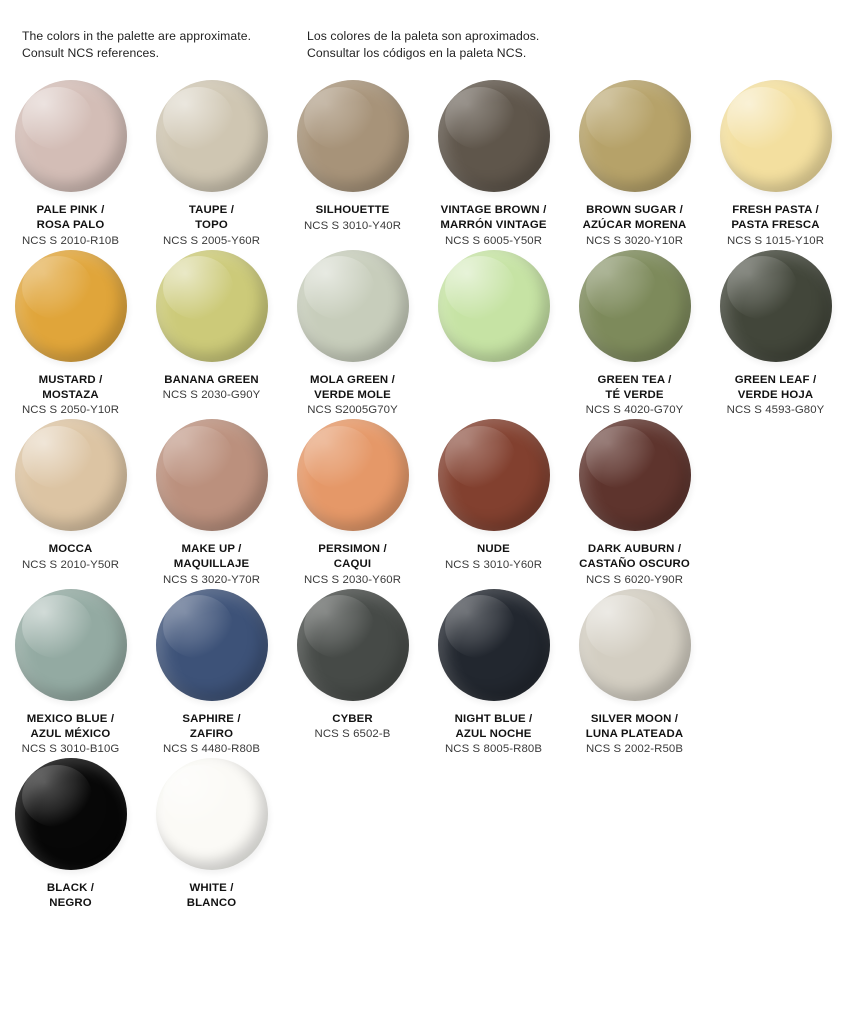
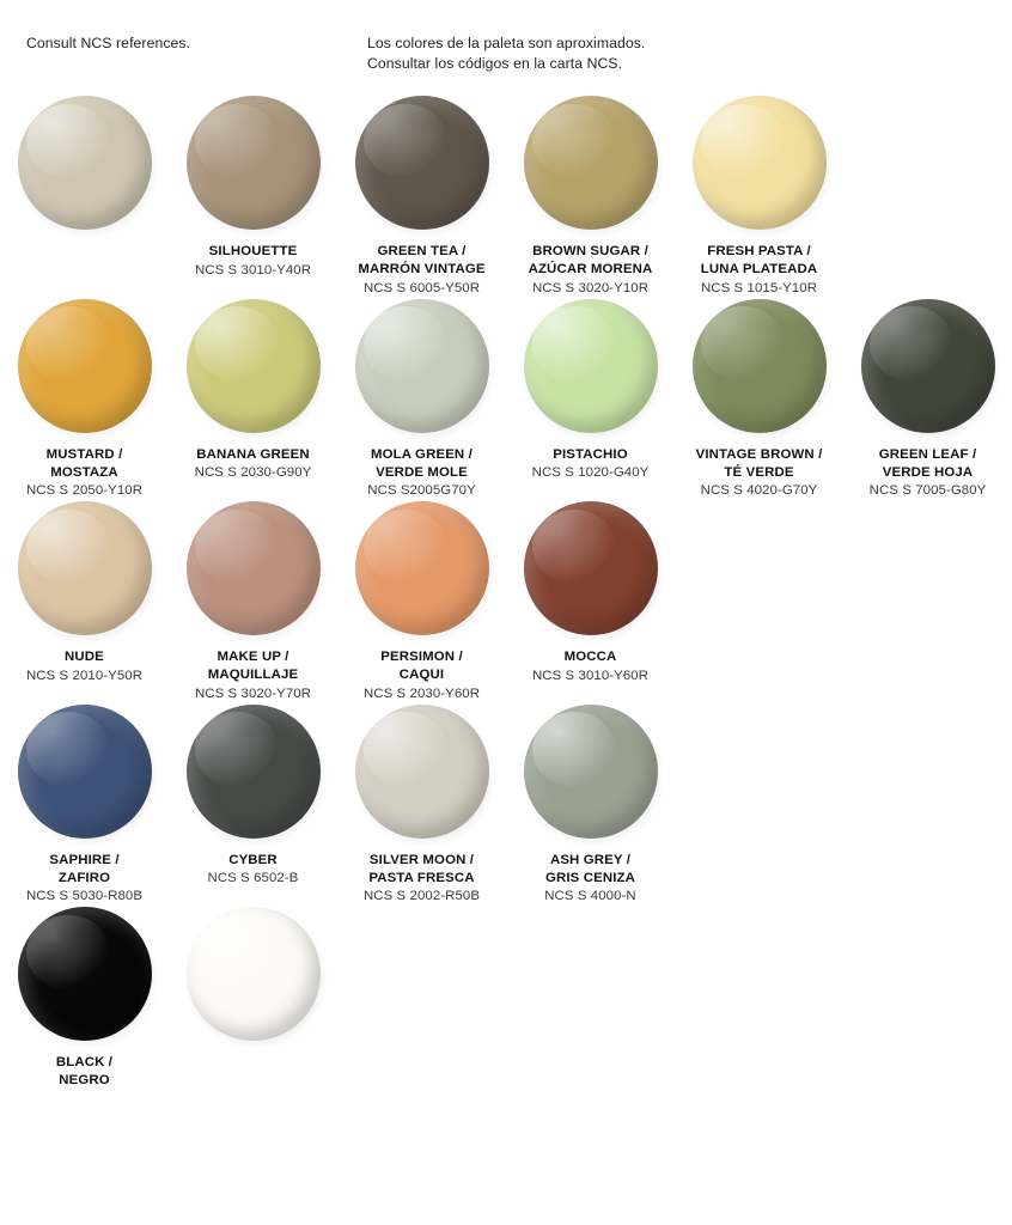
- The colors in the palette are approximate.
  Consult NCS references.
  Los colores de la paleta son aproximados.
- Consultar los códigos en la paleta NCS.
+ Consultar los códigos en la carta NCS.
- PALE PINK /
- ROSA PALO
- NCS S 2010-R10B
- TAUPE /
- TOPO
- NCS S 2005-Y60R
  SILHOUETTE
  NCS S 3010-Y40R
- VINTAGE BROWN /
+ GREEN TEA /
  MARRÓN VINTAGE
  NCS S 6005-Y50R
  BROWN SUGAR /
  AZÚCAR MORENA
  NCS S 3020-Y10R
  FRESH PASTA /
- PASTA FRESCA
+ LUNA PLATEADA
  NCS S 1015-Y10R
  MUSTARD /
  MOSTAZA
  NCS S 2050-Y10R
  BANANA GREEN
  NCS S 2030-G90Y
  MOLA GREEN /
  VERDE MOLE
  NCS S2005G70Y
+ PISTACHIO
+ NCS S 1020-G40Y
- GREEN TEA /
+ VINTAGE BROWN /
  TÉ VERDE
  NCS S 4020-G70Y
  GREEN LEAF /
  VERDE HOJA
- NCS S 4593-G80Y
+ NCS S 7005-G80Y
- MOCCA
+ NUDE
  NCS S 2010-Y50R
  MAKE UP /
  MAQUILLAJE
  NCS S 3020-Y70R
  PERSIMON /
  CAQUI
  NCS S 2030-Y60R
- NUDE
+ MOCCA
  NCS S 3010-Y60R
- DARK AUBURN /
- CASTAÑO OSCURO
- NCS S 6020-Y90R
- MEXICO BLUE /
- AZUL MÉXICO
- NCS S 3010-B10G
  SAPHIRE /
  ZAFIRO
- NCS S 4480-R80B
+ NCS S 5030-R80B
  CYBER
  NCS S 6502-B
- NIGHT BLUE /
- AZUL NOCHE
- NCS S 8005-R80B
  SILVER MOON /
- LUNA PLATEADA
+ PASTA FRESCA
  NCS S 2002-R50B
+ ASH GREY /
+ GRIS CENIZA
+ NCS S 4000-N
  BLACK /
  NEGRO
- WHITE /
- BLANCO
